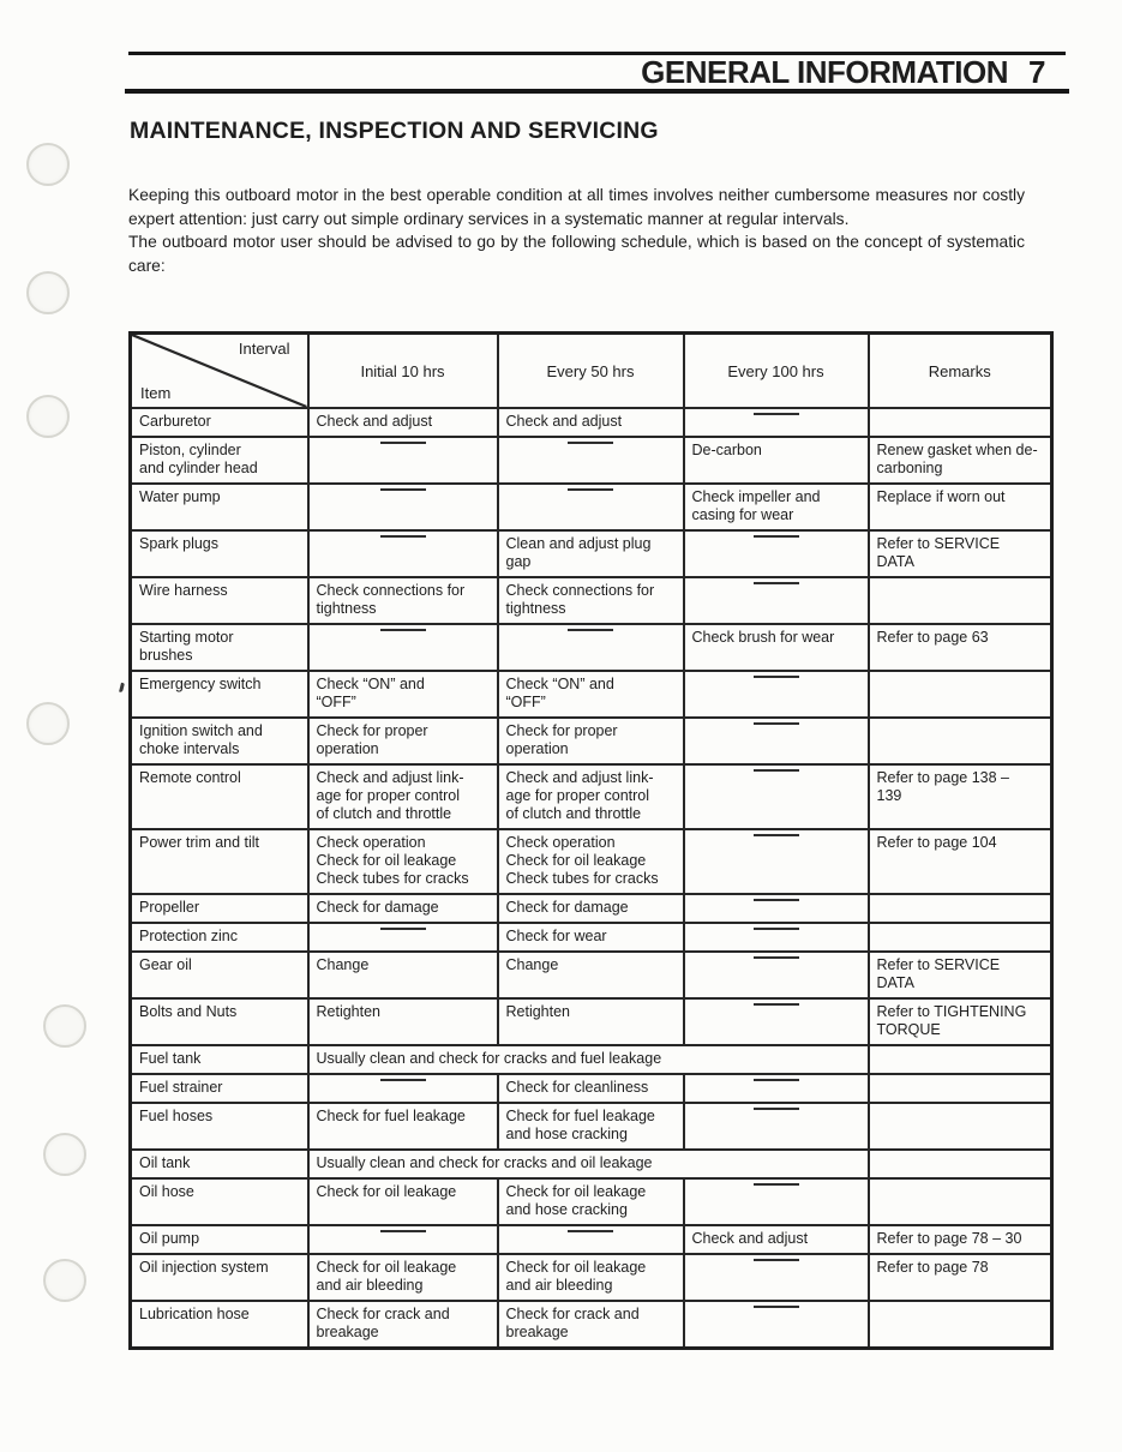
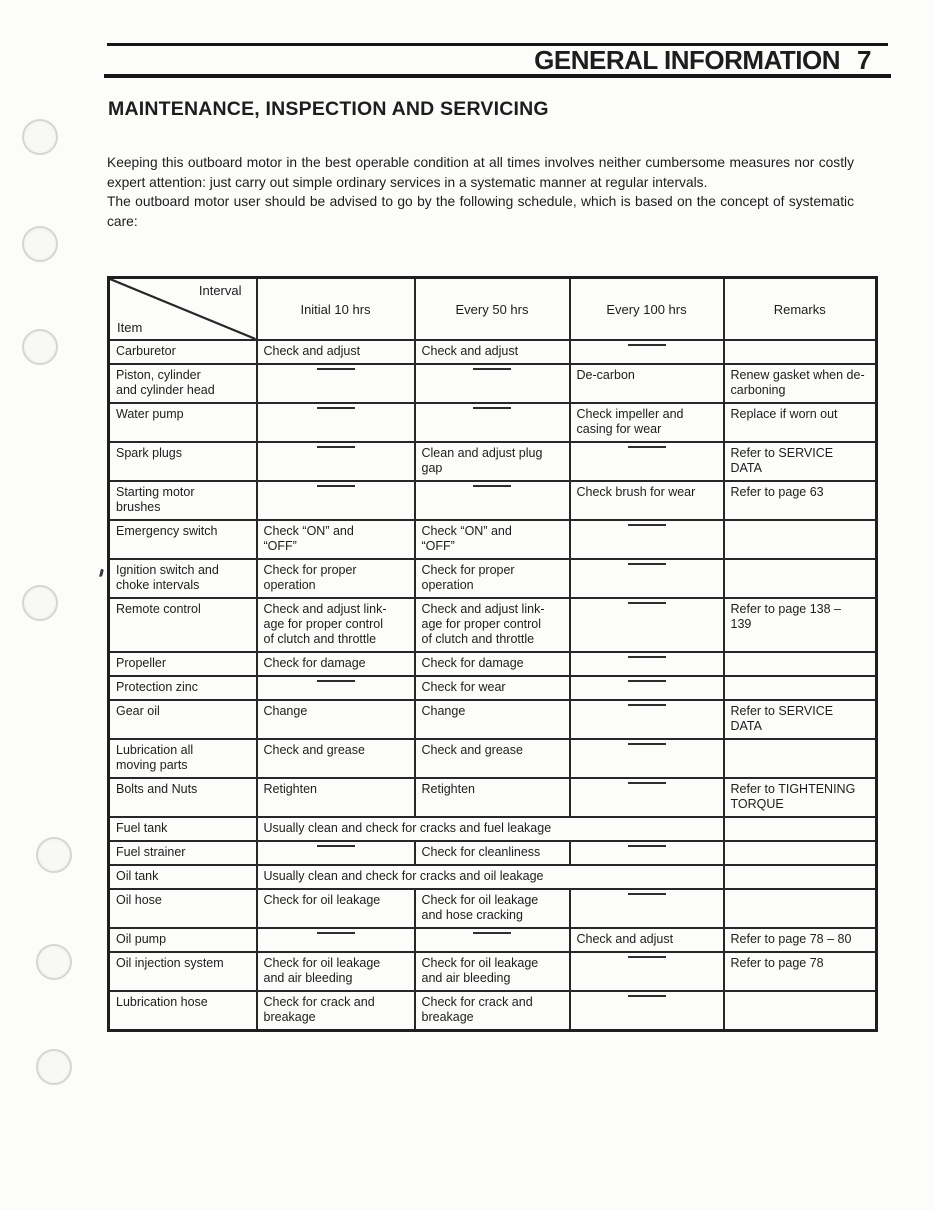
  GENERAL INFORMATION 7
  MAINTENANCE, INSPECTION AND SERVICING
  Keeping this outboard motor in the best operable condition at all times involves neither cumbersome measures nor costly expert attention: just carry out simple ordinary services in a systematic manner at regular intervals.
  The outboard motor user should be advised to go by the following schedule, which is based on the concept of systematic care:
  Interval Item	Initial 10 hrs	Every 50 hrs	Every 100 hrs	Remarks
  Carburetor	Check and adjust	Check and adjust
  Piston, cylinder and cylinder head			De-carbon	Renew gasket when de- carboning
  Water pump			Check impeller and casing for wear	Replace if worn out
  Spark plugs		Clean and adjust plug gap		Refer to SERVICE DATA
- Wire harness	Check connections for tightness	Check connections for tightness
  Starting motor brushes			Check brush for wear	Refer to page 63
  Emergency switch	Check “ON” and “OFF”	Check “ON” and “OFF”
  Ignition switch and choke intervals	Check for proper operation	Check for proper operation
  Remote control	Check and adjust link- age for proper control of clutch and throttle	Check and adjust link- age for proper control of clutch and throttle		Refer to page 138 – 139
- Power trim and tilt	Check operation Check for oil leakage Check tubes for cracks	Check operation Check for oil leakage Check tubes for cracks		Refer to page 104
  Propeller	Check for damage	Check for damage
  Protection zinc		Check for wear
  Gear oil	Change	Change		Refer to SERVICE DATA
+ Lubrication all moving parts	Check and grease	Check and grease
  Bolts and Nuts	Retighten	Retighten		Refer to TIGHTENING TORQUE
  Fuel tank	Usually clean and check for cracks and fuel leakage
  Fuel strainer		Check for cleanliness
- Fuel hoses	Check for fuel leakage	Check for fuel leakage and hose cracking
  Oil tank	Usually clean and check for cracks and oil leakage
  Oil hose	Check for oil leakage	Check for oil leakage and hose cracking
- Oil pump			Check and adjust	Refer to page 78 – 30
+ Oil pump			Check and adjust	Refer to page 78 – 80
  Oil injection system	Check for oil leakage and air bleeding	Check for oil leakage and air bleeding		Refer to page 78
  Lubrication hose	Check for crack and breakage	Check for crack and breakage
